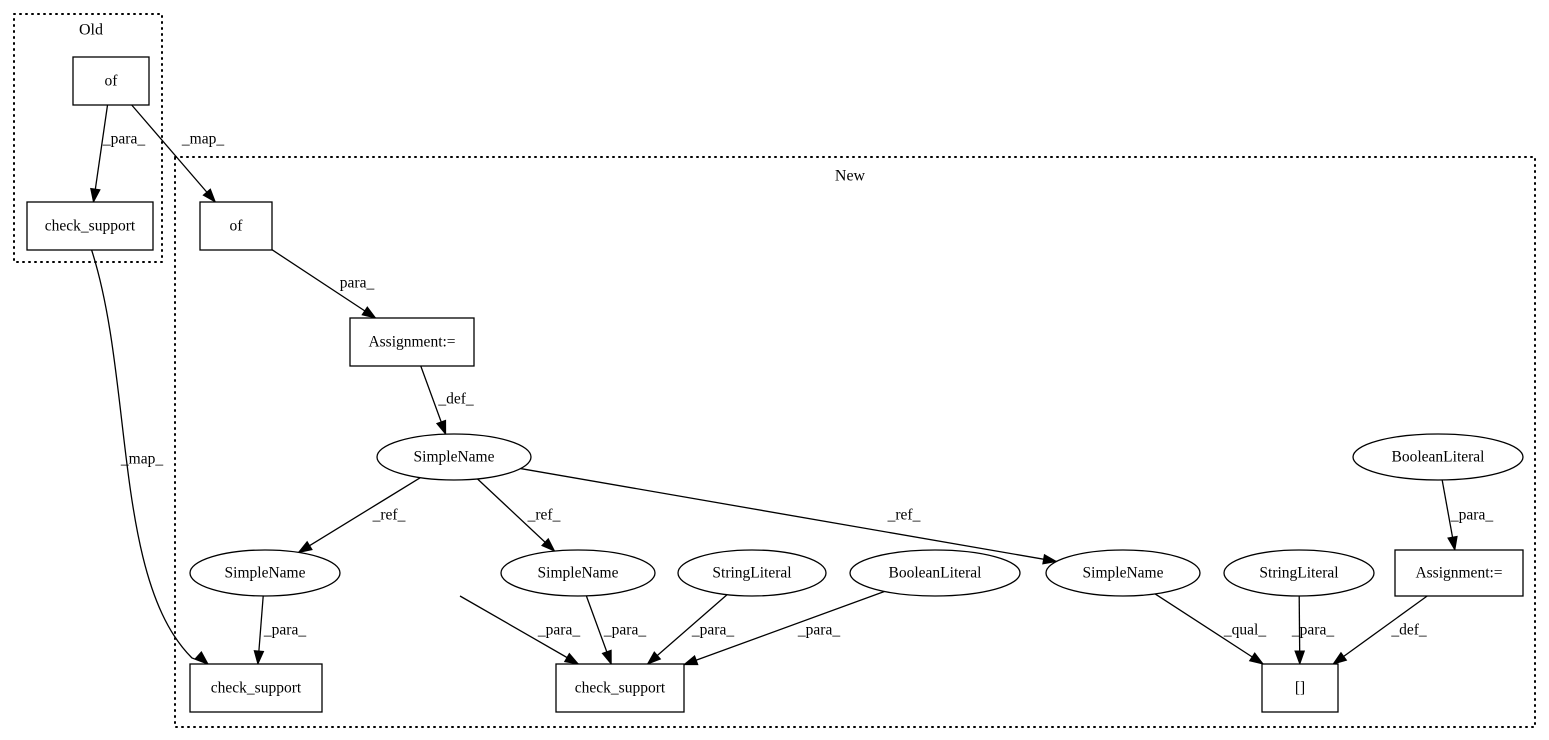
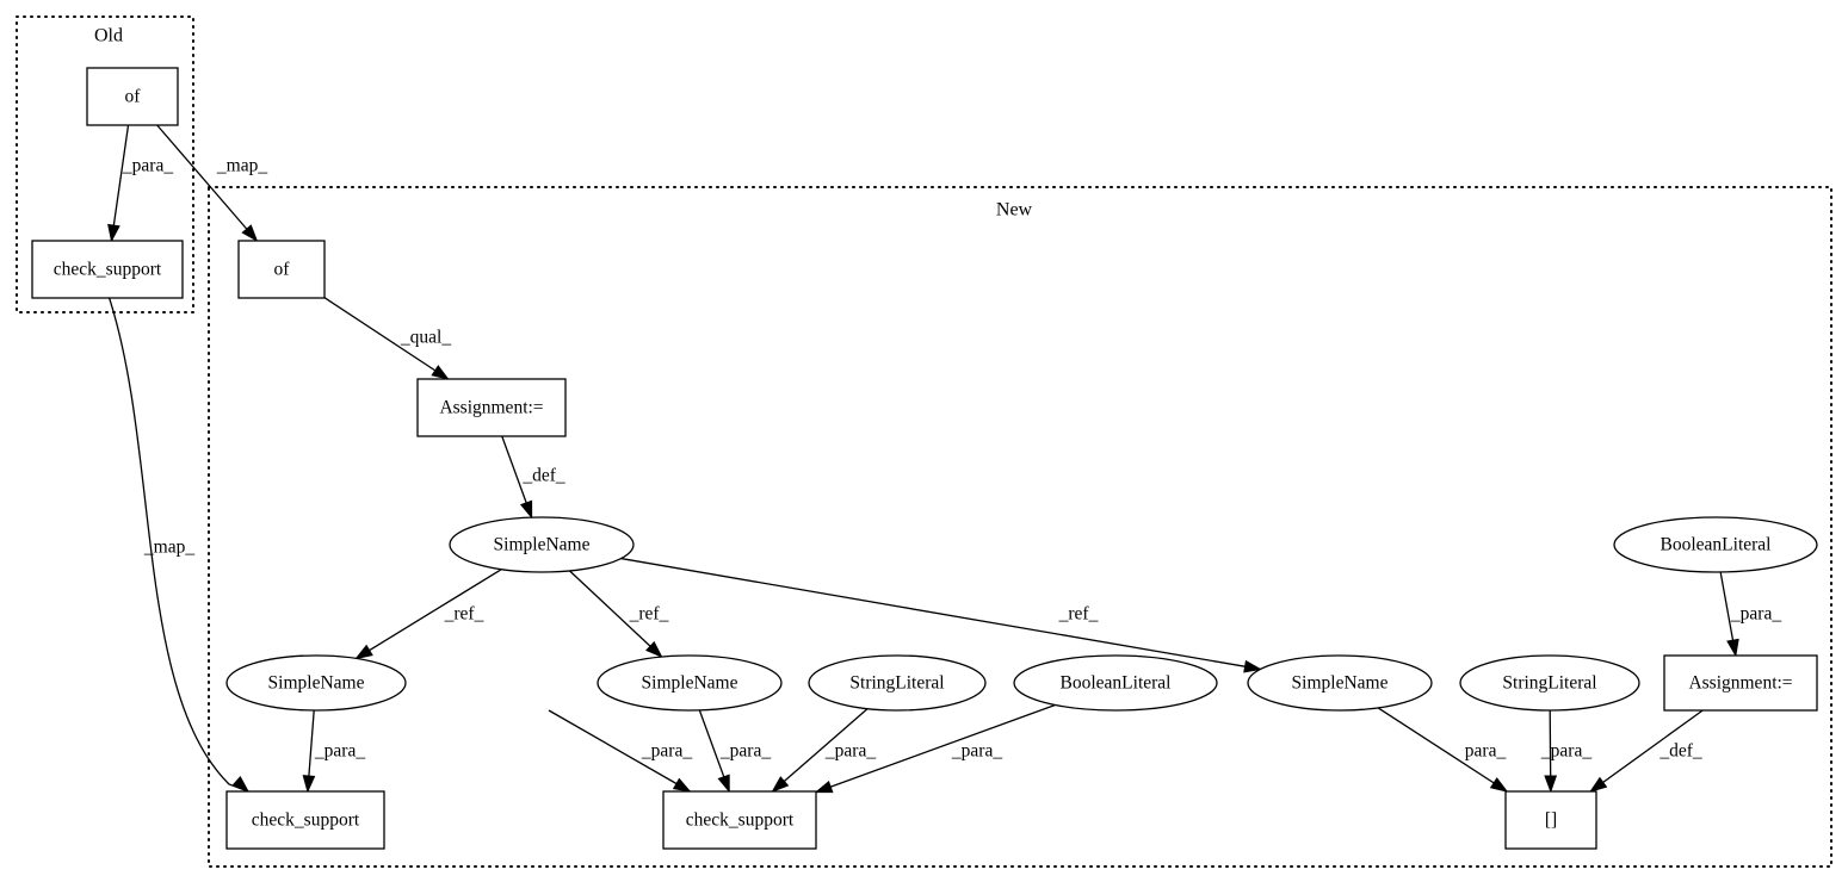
  Old
  New
  of
  check_support
  of
  Assignment:=
  SimpleName
  SimpleName
  SimpleName
  StringLiteral
  BooleanLiteral
  SimpleName
  StringLiteral
  Assignment:=
  BooleanLiteral
  check_support
  check_support
  []
  _para_
  _map_
  _map_
- para_
+ _qual_
  _def_
  _ref_
  _ref_
  _ref_
  _para_
  _para_
  _para_
  _para_
  _para_
- _qual_
+ para_
  _para_
  _def_
  _para_
